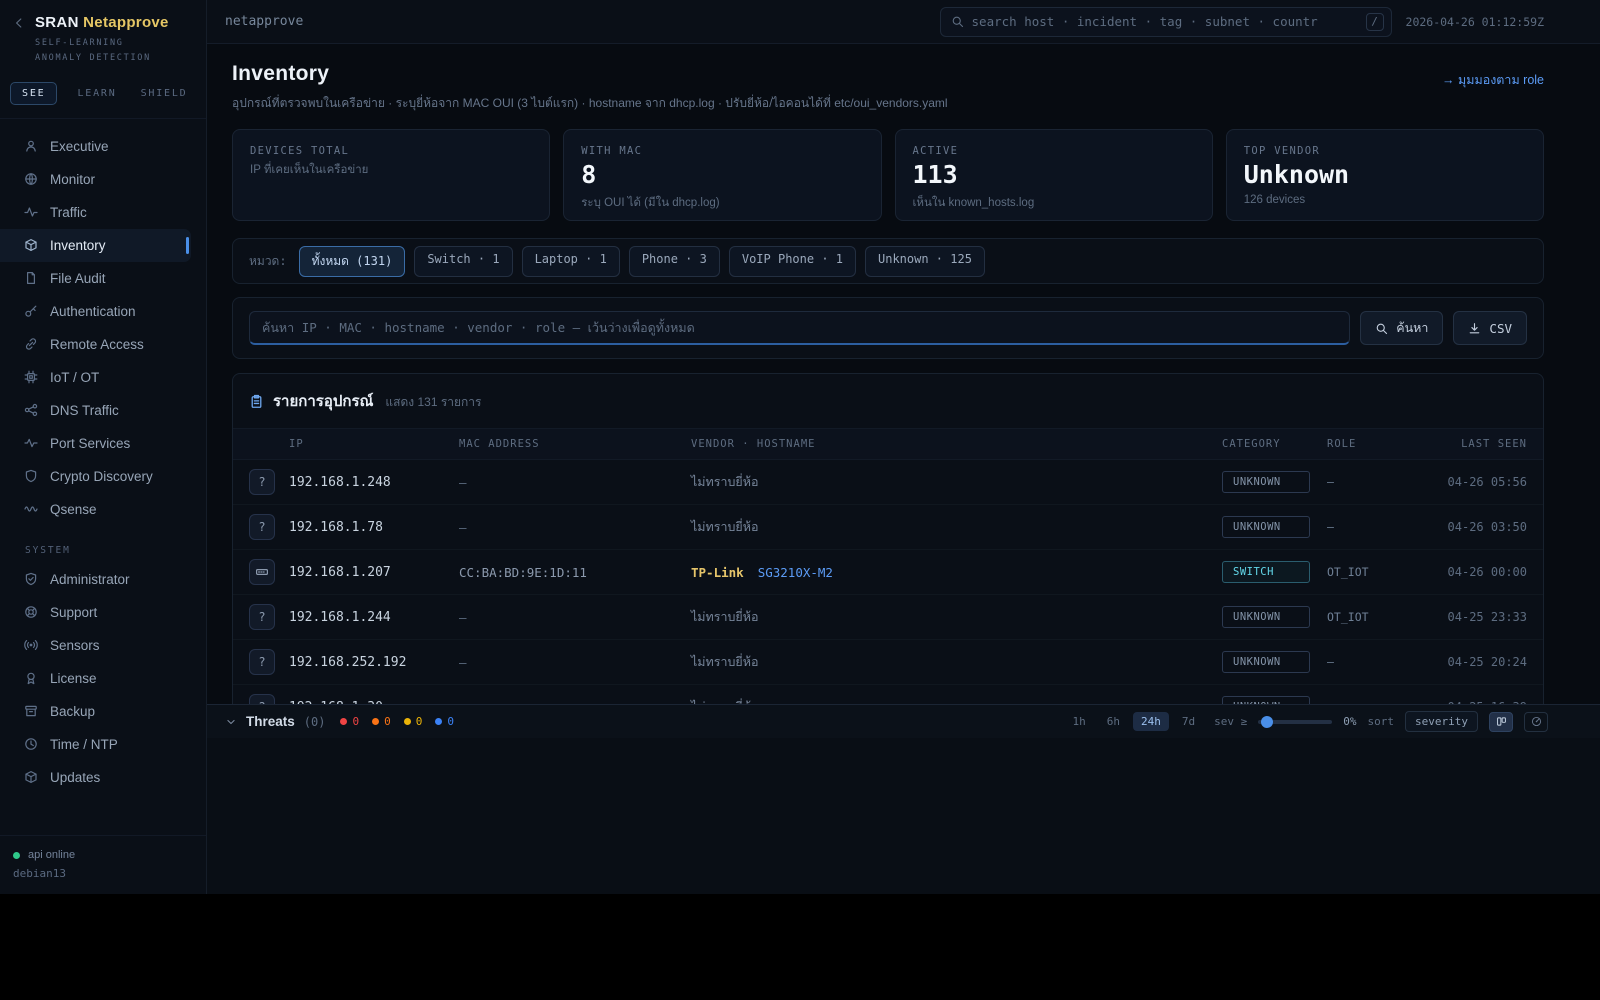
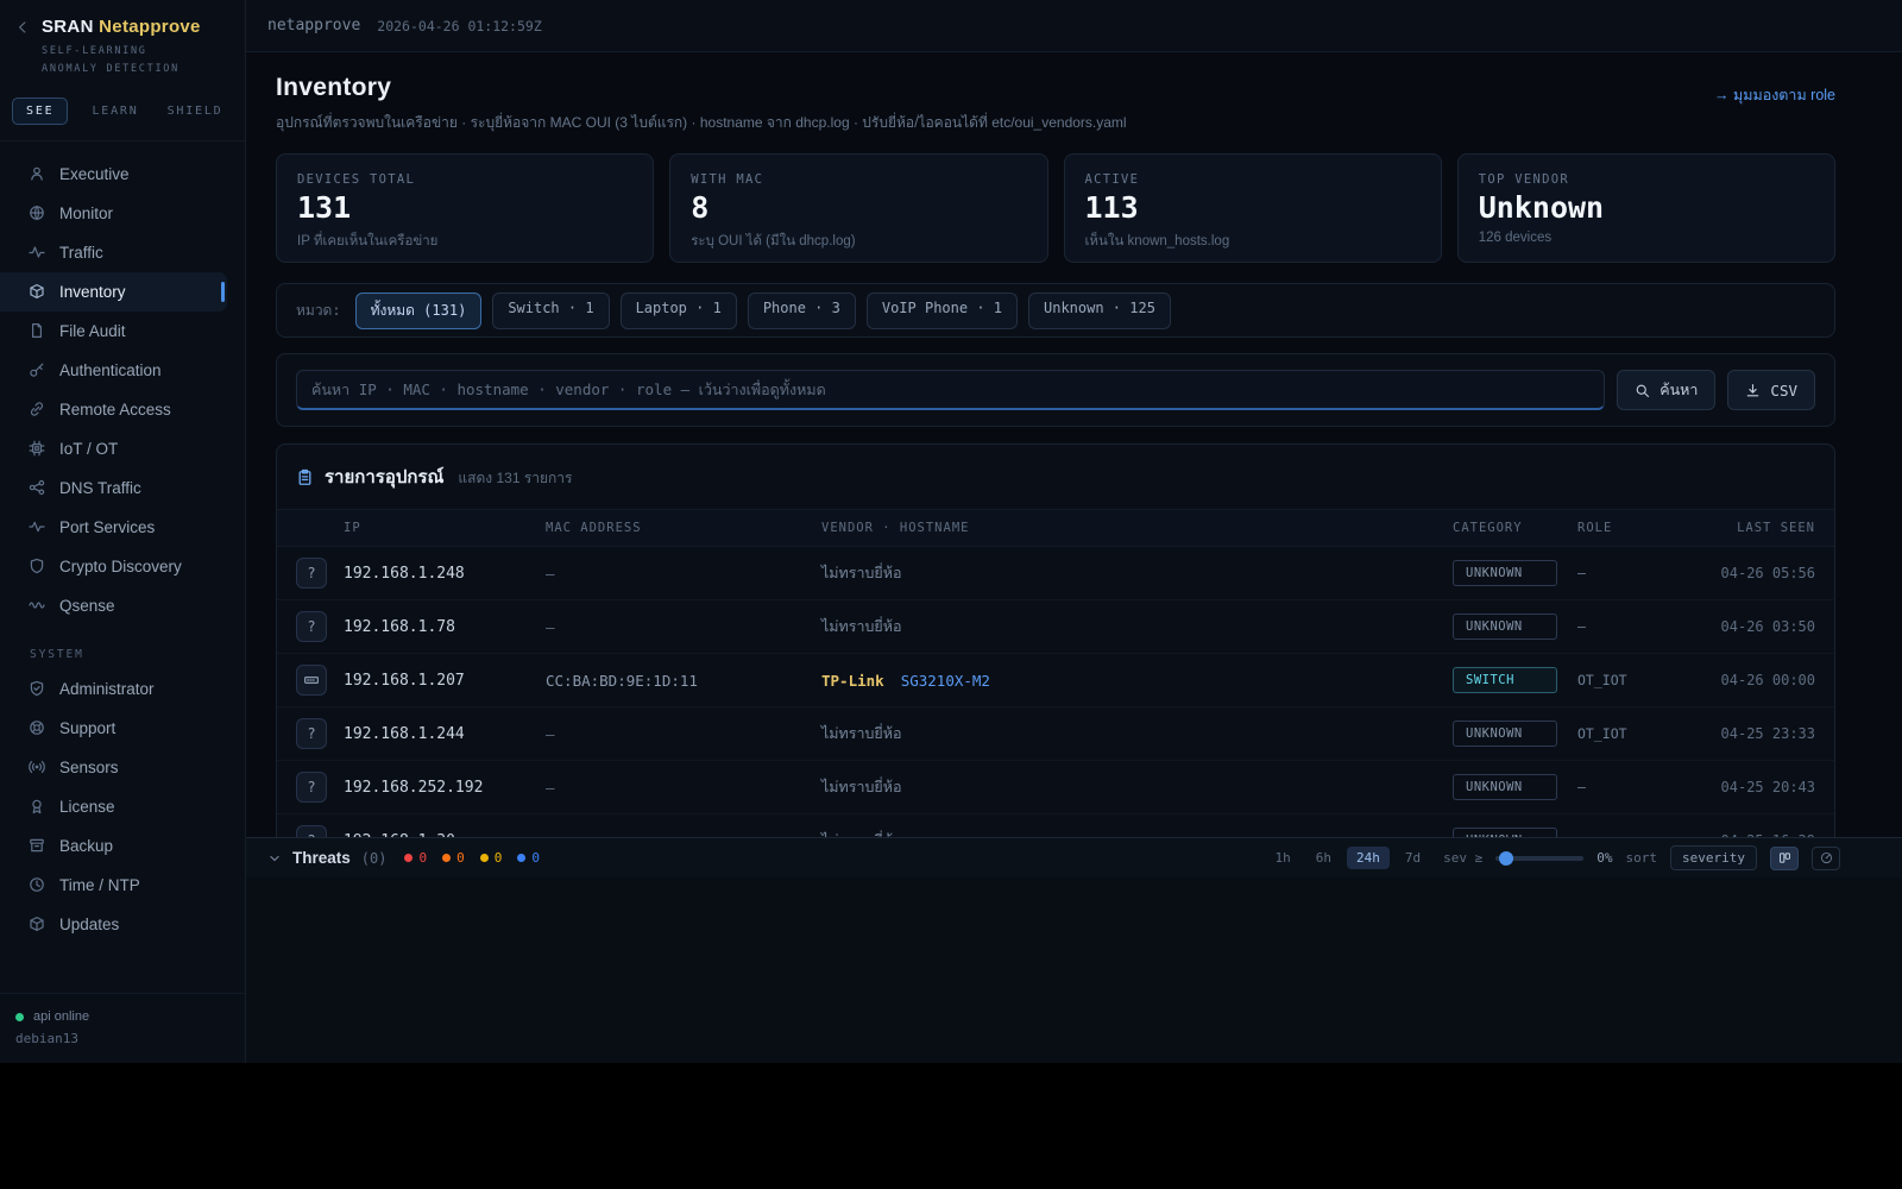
  SRAN Netapprove
  SELF-LEARNING ANOMALY DETECTION
  SEE
  LEARN
  SHIELD
  Executive
  Monitor
  Traffic
  Inventory
  File Audit
  Authentication
  Remote Access
  IoT / OT
  DNS Traffic
  Port Services
  Crypto Discovery
  Qsense
  SYSTEM
  Administrator
  Support
  Sensors
  License
  Backup
  Time / NTP
  Updates
  api online
  debian13
  netapprove
- search host · incident · tag · subnet · countr
- /
  2026-04-26 01:12:59Z
  Inventory
  อุปกรณ์ที่ตรวจพบในเครือข่าย · ระบุยี่ห้อจาก MAC OUI (3 ไบต์แรก) · hostname จาก dhcp.log · ปรับยี่ห้อ/ไอคอนได้ที่ etc/oui_vendors.yaml
  → มุมมองตาม role
  DEVICES TOTAL
+ 131
  IP ที่เคยเห็นในเครือข่าย
  WITH MAC
  8
  ระบุ OUI ได้ (มีใน dhcp.log)
  ACTIVE
  113
  เห็นใน known_hosts.log
  TOP VENDOR
  Unknown
  126 devices
  หมวด:
  ทั้งหมด (131)
  Switch · 1
  Laptop · 1
  Phone · 3
  VoIP Phone · 1
  Unknown · 125
  ค้นหา IP · MAC · hostname · vendor · role — เว้นว่างเพื่อดูทั้งหมด
  ค้นหา
  CSV
  รายการอุปกรณ์
  แสดง 131 รายการ
  IP
  MAC ADDRESS
  VENDOR · HOSTNAME
  CATEGORY
  ROLE
  LAST SEEN
  ?
  192.168.1.248
  –
  ไม่ทราบยี่ห้อ
  UNKNOWN
  –
  04-26 05:56
  ?
  192.168.1.78
  –
  ไม่ทราบยี่ห้อ
  UNKNOWN
  –
  04-26 03:50
  192.168.1.207
  CC:BA:BD:9E:1D:11
  TP-Link SG3210X-M2
  SWITCH
  OT_IOT
  04-26 00:00
  ?
  192.168.1.244
  –
  ไม่ทราบยี่ห้อ
  UNKNOWN
  OT_IOT
  04-25 23:33
  ?
  192.168.252.192
  –
  ไม่ทราบยี่ห้อ
  UNKNOWN
  –
- 04-25 20:24
+ 04-25 20:43
  Threats
  (0)
  0
  0
  0
  0
  1h
  6h
  24h
  7d
  sev ≥
  0%
  sort
  severity
